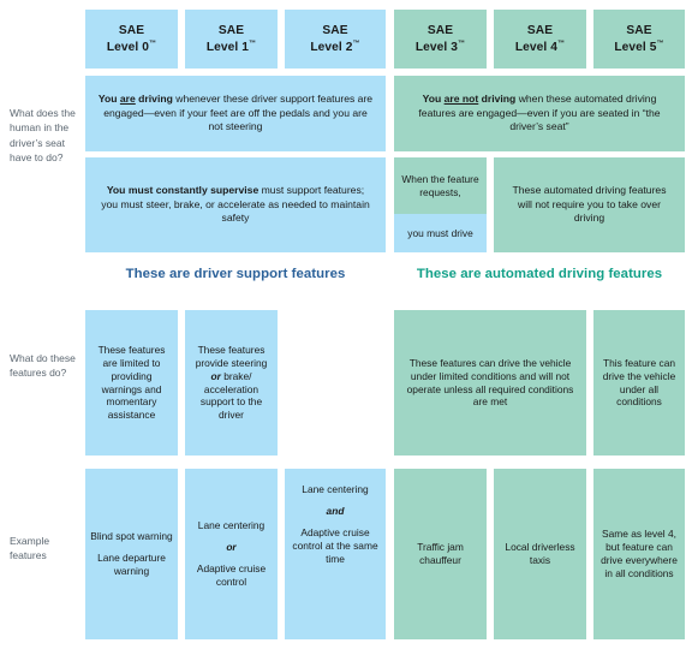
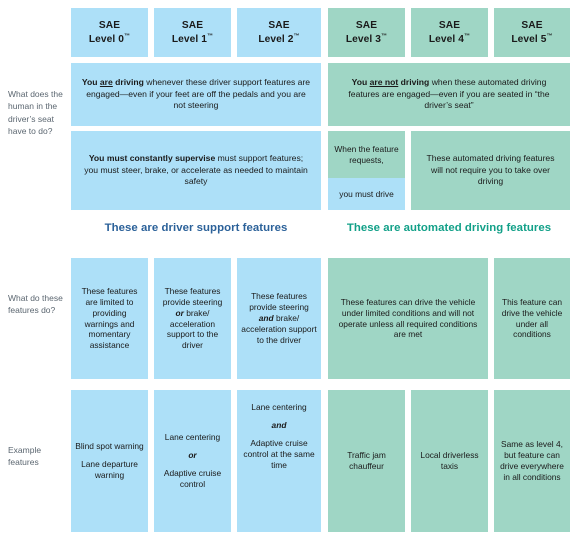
  SAE
  Level 0
  SAE
  Level 1
  SAE
  Level 2
  SAE
  Level 3
  SAE
  Level 4
  SAE
  Level 5
  What does the human in the driver’s seat have to do?
  You are driving whenever these driver support features are engaged—even if your feet are off the pedals and you are not steering
  You are not driving when these automated driving features are engaged—even if you are seated in “the driver’s seat”
  You must constantly supervise must support features; you must steer, brake, or accelerate as needed to maintain safety
  When the feature requests,
  you must drive
  These automated driving features will not require you to take over driving
  These are driver support features
  These are automated driving features
  What do these features do?
  These features are limited to providing warnings and momentary assistance
  These features provide steering or brake/ acceleration support to the driver
+ These features provide steering and brake/ acceleration support to the driver
  These features can drive the vehicle under limited conditions and will not operate unless all required conditions are met
  This feature can drive the vehicle under all conditions
  Example features
  Blind spot warning
  Lane departure warning
  Lane centering
  or
  Adaptive cruise control
  Lane centering
  and
  Adaptive cruise control at the same time
  Traffic jam chauffeur
  Local driverless taxis
  Same as level 4, but feature can drive everywhere in all conditions
